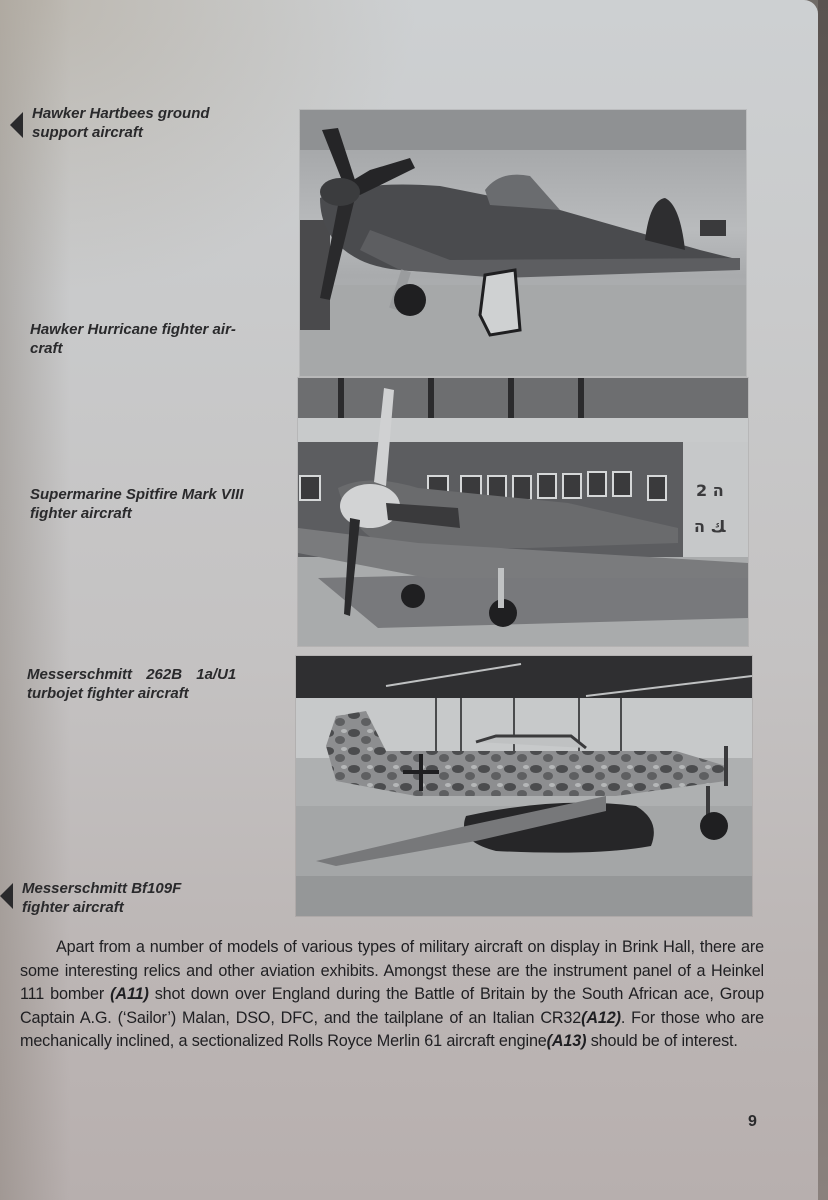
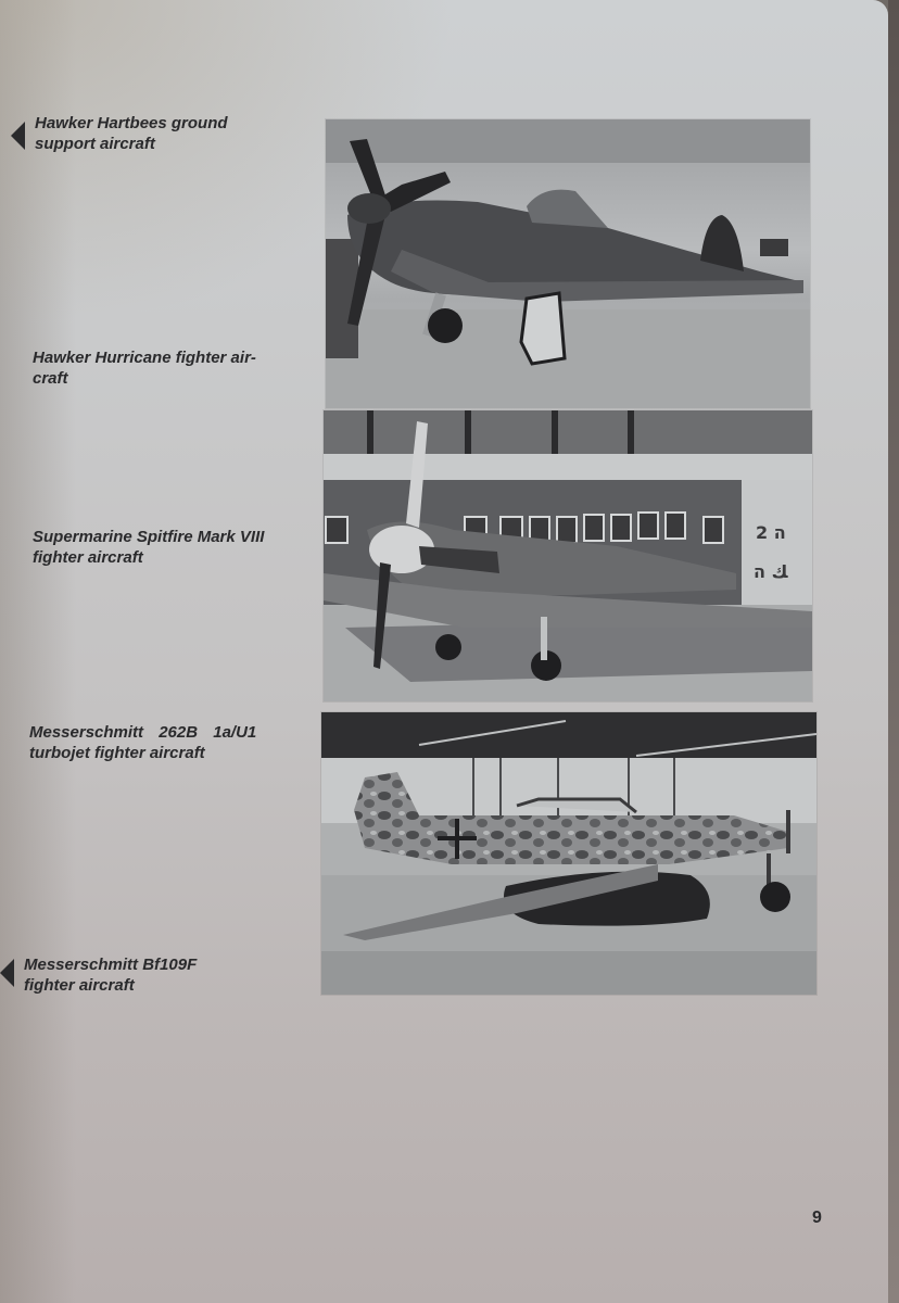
  Hawker Hartbees ground
  support aircraft
  Hawker Hurricane fighter air-
  craft
  Supermarine Spitfire Mark VIII
  fighter aircraft
  Messerschmitt 262B 1a/U1
  turbojet fighter aircraft
  Messerschmitt Bf109F
  fighter aircraft
  2 ה
  ﻚ ה
- Apart from a number of models of various types of military aircraft on display in Brink Hall, there are some interesting relics and other aviation exhibits. Amongst these are the instrument panel of a Heinkel 111 bomber (A11) shot down over England during the Battle of Britain by the South African ace, Group Captain A.G. (‘Sailor’) Malan, DSO, DFC, and the tailplane of an Italian CR32(A12). For those who are mechanically inclined, a sectionalized Rolls Royce Merlin 61 aircraft engine(A13) should be of interest.
  9
